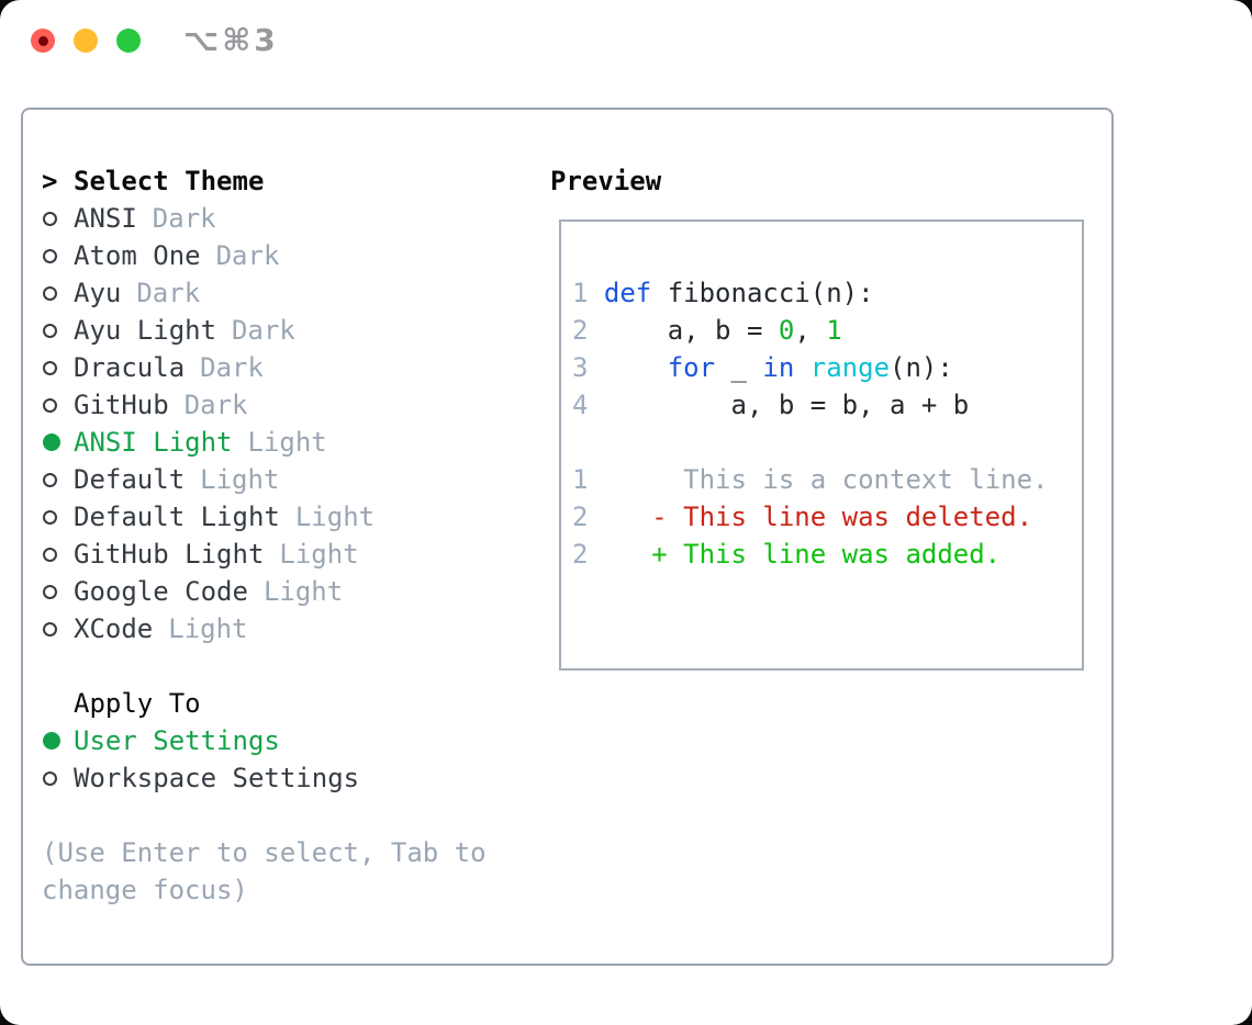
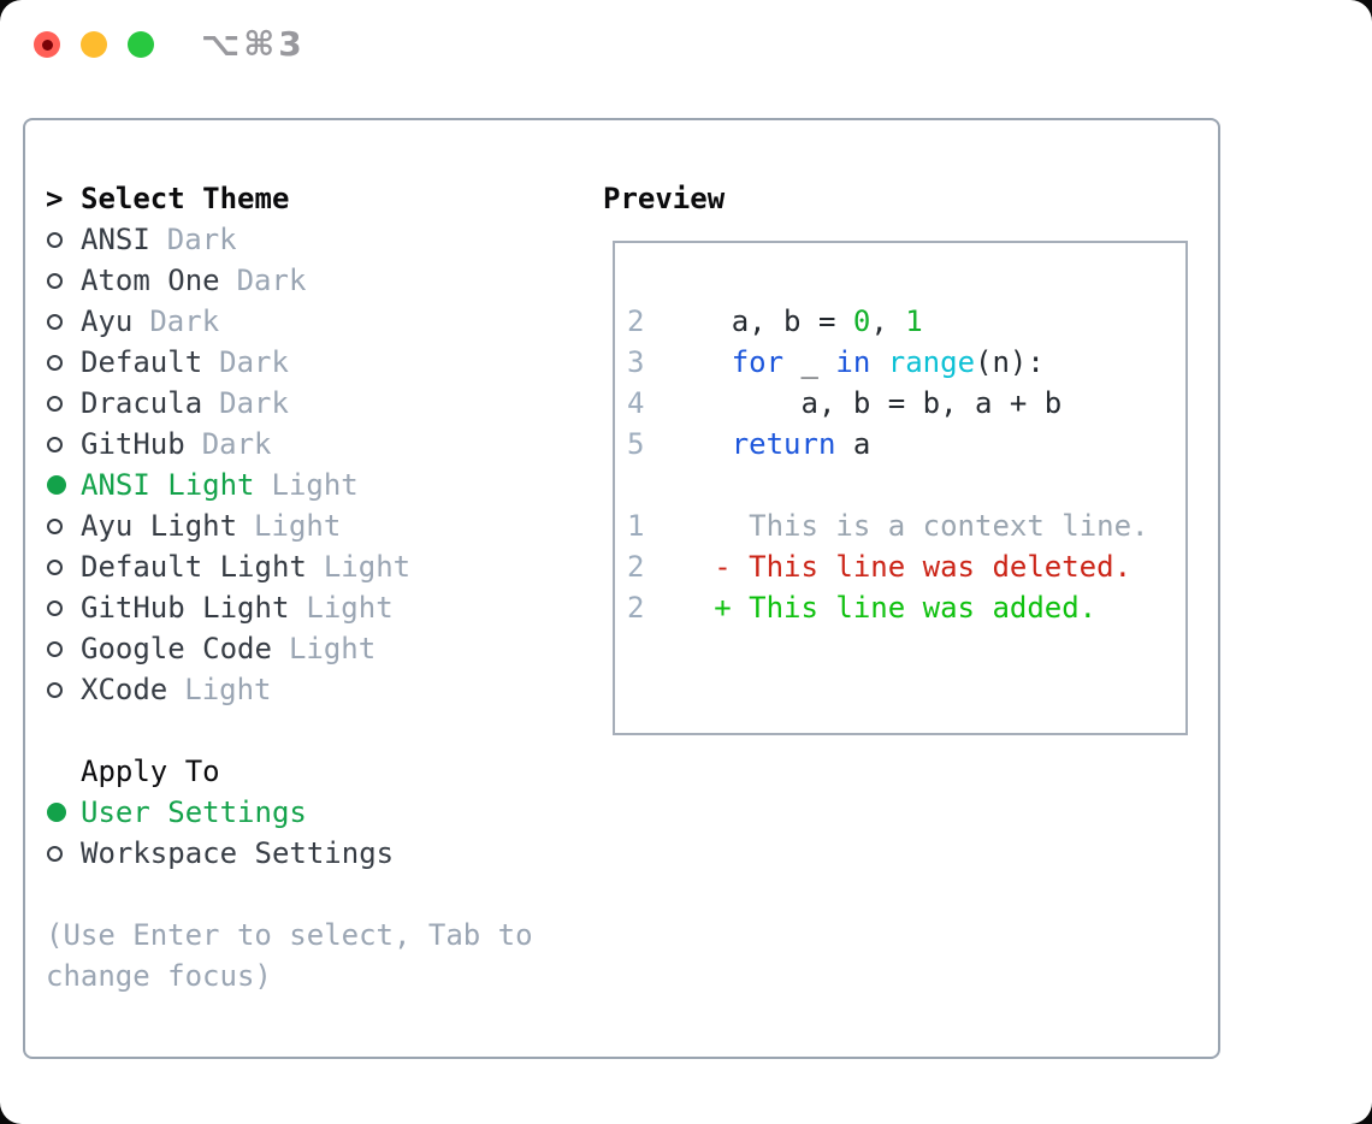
  ⌥⌘3
  >
  Select Theme
  ANSI
  Dark
  Atom One
  Dark
  Ayu
  Dark
- Ayu Light
+ Default
  Dark
  Dracula
  Dark
  GitHub
  Dark
  ANSI Light
  Light
- Default
+ Ayu Light
  Light
  Default Light
  Light
  GitHub Light
  Light
  Google Code
  Light
  XCode
  Light
  Apply To
  User Settings
  Workspace Settings
  (Use Enter to select, Tab to change focus)
  Preview
- 1 def fibonacci(n):
  2 a, b = 0, 1
  3 for _ in range(n):
  4 a, b = b, a + b
+ 5 return a
  1 This is a context line.
  2 - This line was deleted.
  2 + This line was added.
